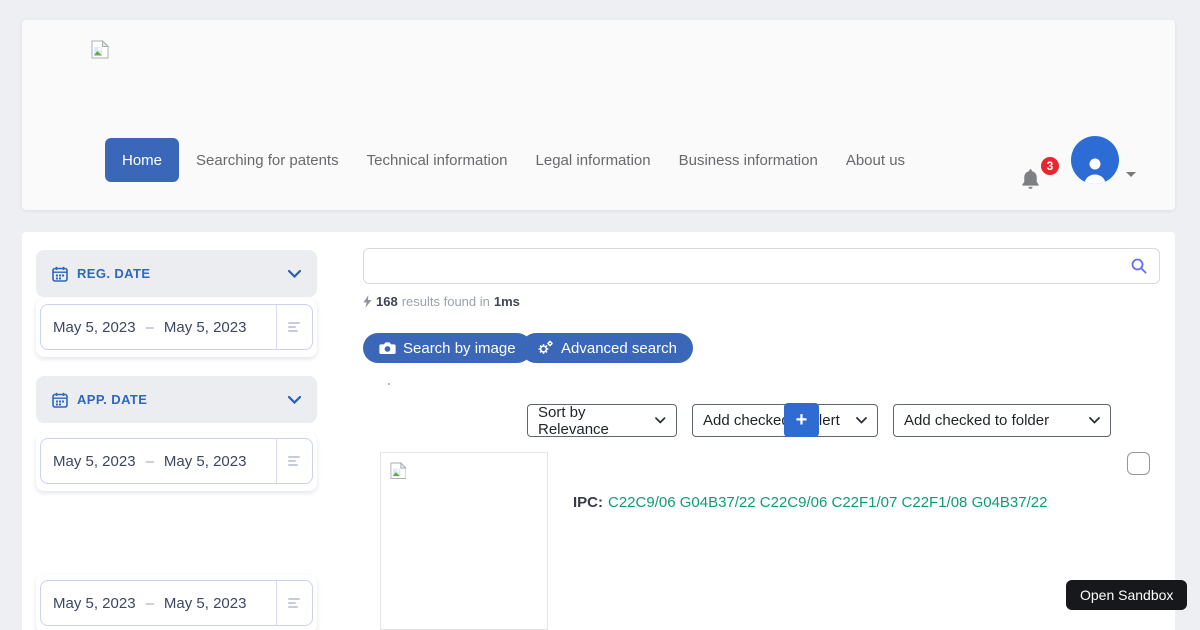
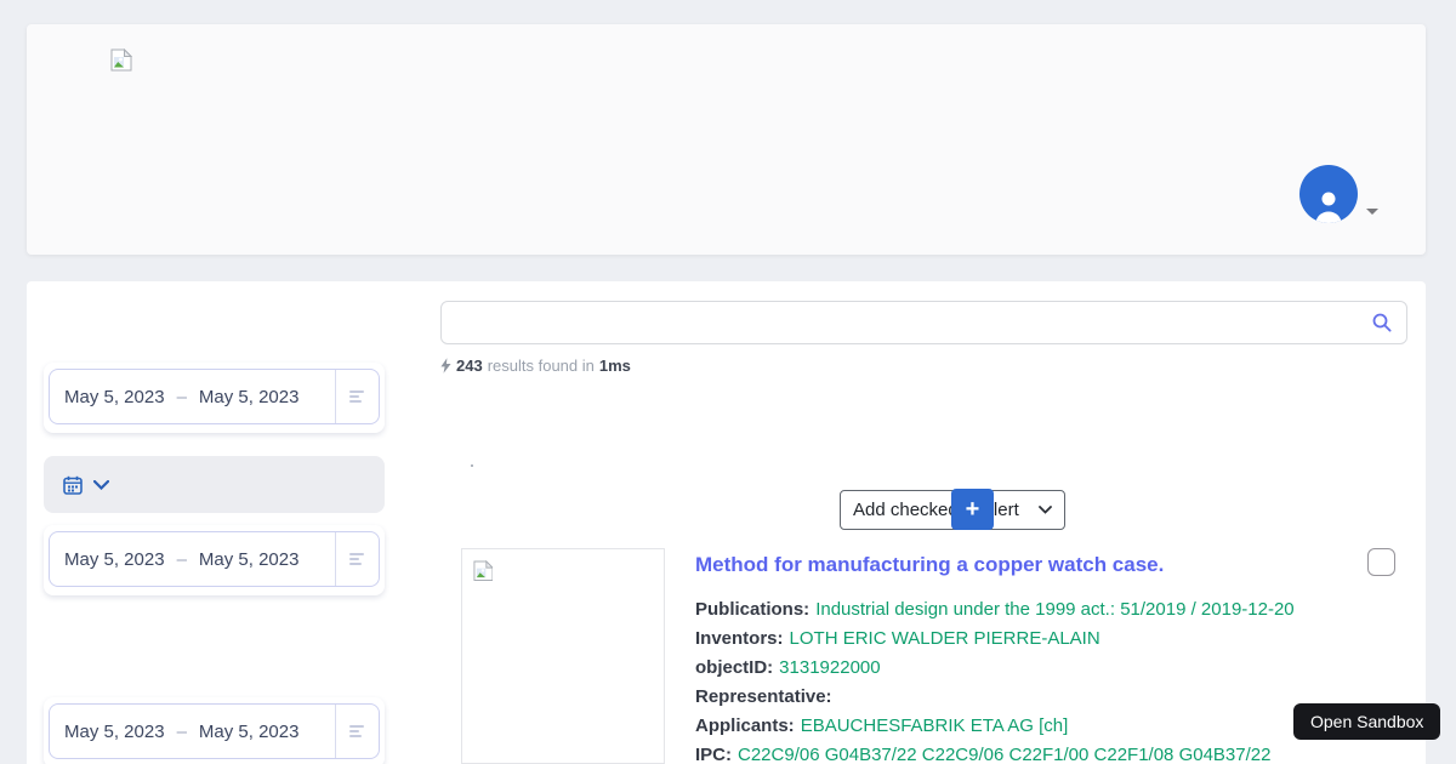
- Home
- Searching for patents
- Technical information
- Legal information
- Business information
- About us
- 3
- REG. DATE
  May 5, 2023
  –
  May 5, 2023
- APP. DATE
  May 5, 2023
  –
  May 5, 2023
  May 5, 2023
  –
  May 5, 2023
- 168
+ 243
  results found in
  1ms
- Search by image
- Advanced search
- Sort by Relevance
  Add checkelert
- Add checked to folder
  +
+ Method for manufacturing a copper watch case.
+ Publications: Industrial design under the 1999 act.: 51/2019 / 2019-12-20
+ Inventors: LOTH ERIC WALDER PIERRE-ALAIN
+ objectID: 3131922000
+ Representative:
+ Applicants: EBAUCHESFABRIK ETA AG [ch]
- IPC: C22C9/06 G04B37/22 C22C9/06 C22F1/07 C22F1/08 G04B37/22
+ IPC: C22C9/06 G04B37/22 C22C9/06 C22F1/00 C22F1/08 G04B37/22
  Open Sandbox
